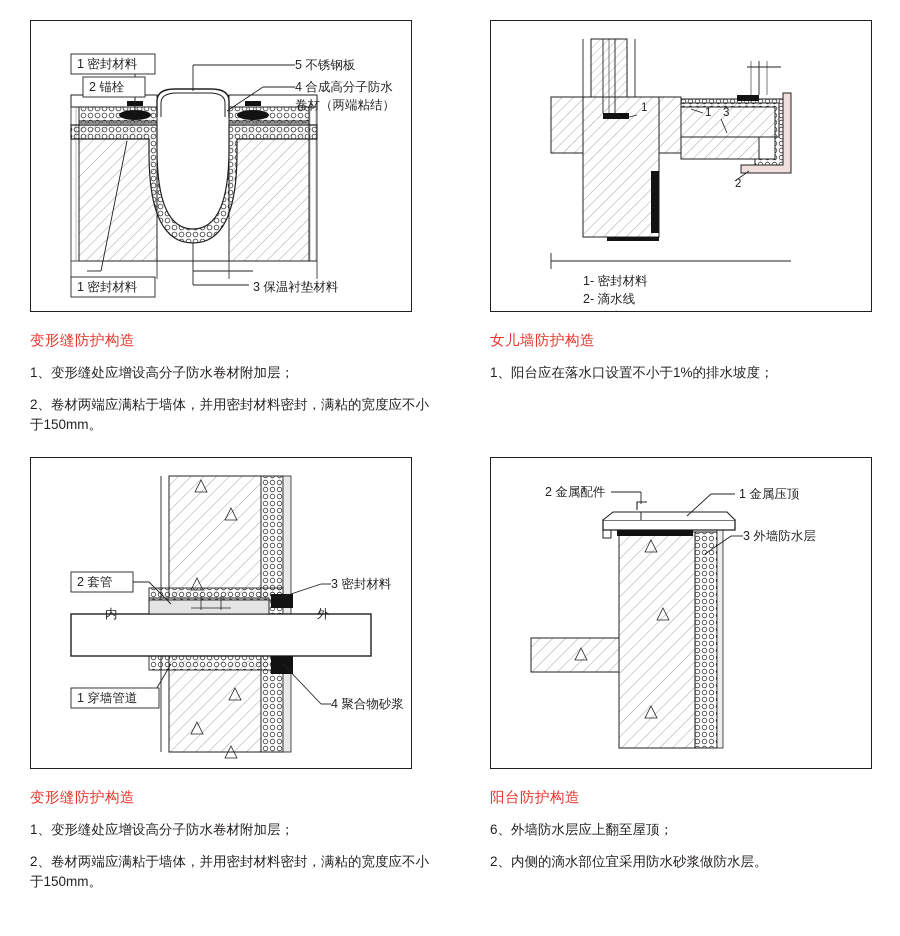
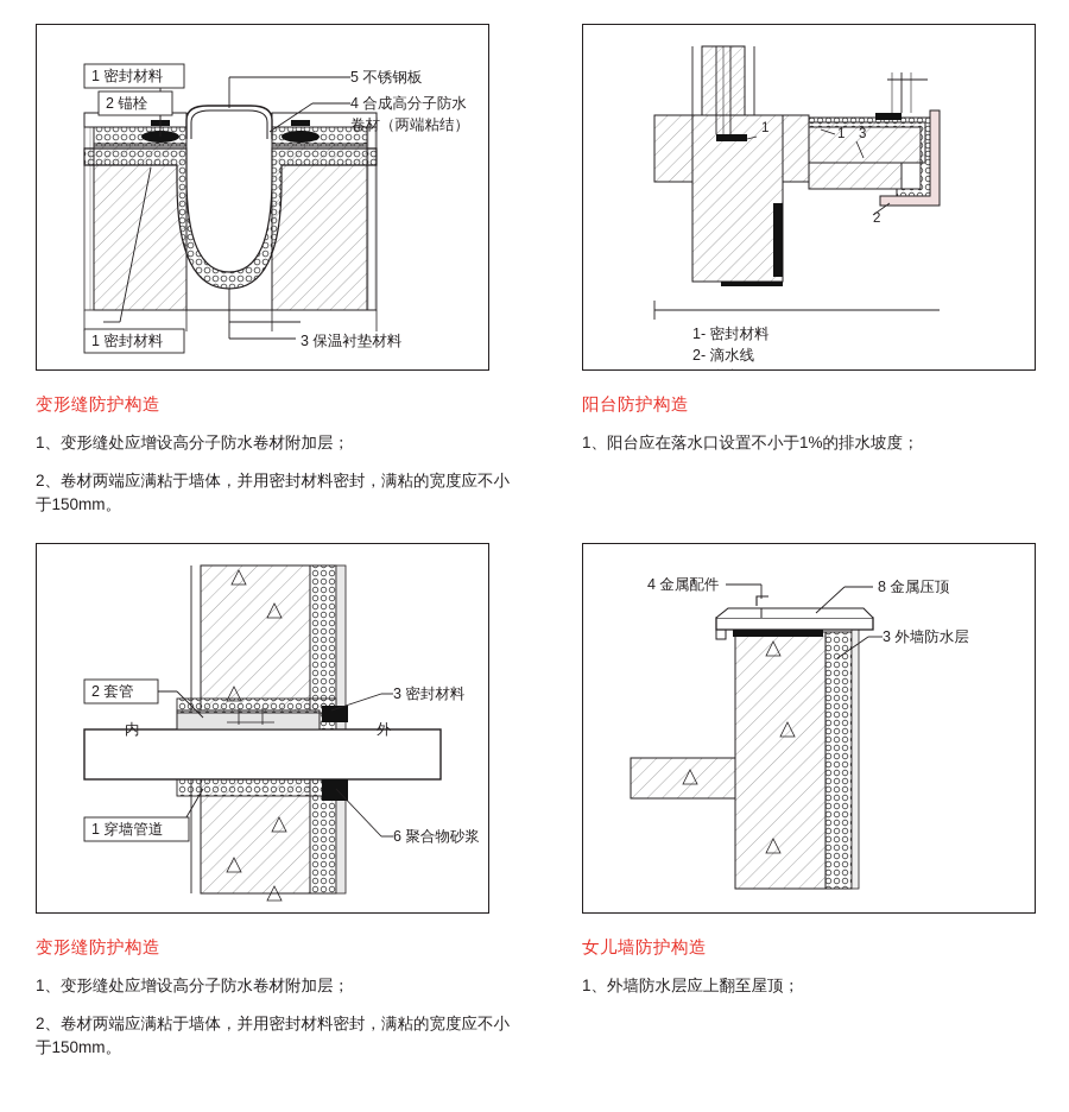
  1 密封材料
  2 锚栓
  5 不锈钢板
  4 合成高分子防水
  卷材（两端粘结）
  1 密封材料
  3 保温衬垫材料
  变形缝防护构造
  1、变形缝处应增设高分子防水卷材附加层；
  2、卷材两端应满粘于墙体，并用密封材料密封，满粘的宽度应不小于150mm。
  1
  1
  3
  2
  1- 密封材料
  2- 滴水线
- 女儿墙防护构造
+ 阳台防护构造
  1、阳台应在落水口设置不小于1%的排水坡度；
  2 套管
  3 密封材料
  内
  外
  1 穿墙管道
- 4 聚合物砂浆
+ 6 聚合物砂浆
  变形缝防护构造
  1、变形缝处应增设高分子防水卷材附加层；
  2、卷材两端应满粘于墙体，并用密封材料密封，满粘的宽度应不小于150mm。
- 2 金属配件
+ 4 金属配件
- 1 金属压顶
+ 8 金属压顶
  3 外墙防水层
- 阳台防护构造
+ 女儿墙防护构造
- 6、外墙防水层应上翻至屋顶；
+ 1、外墙防水层应上翻至屋顶；
- 2、内侧的滴水部位宜采用防水砂浆做防水层。
